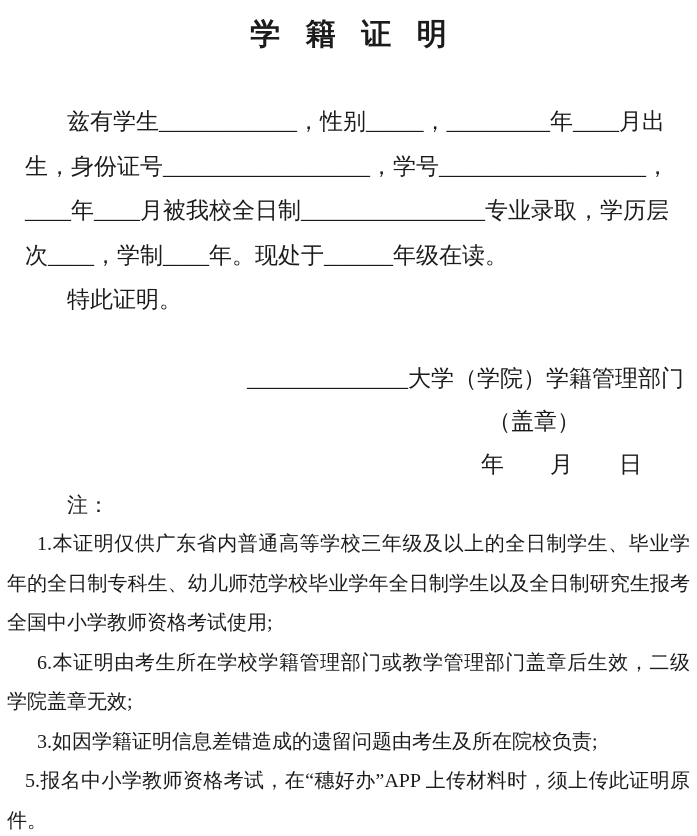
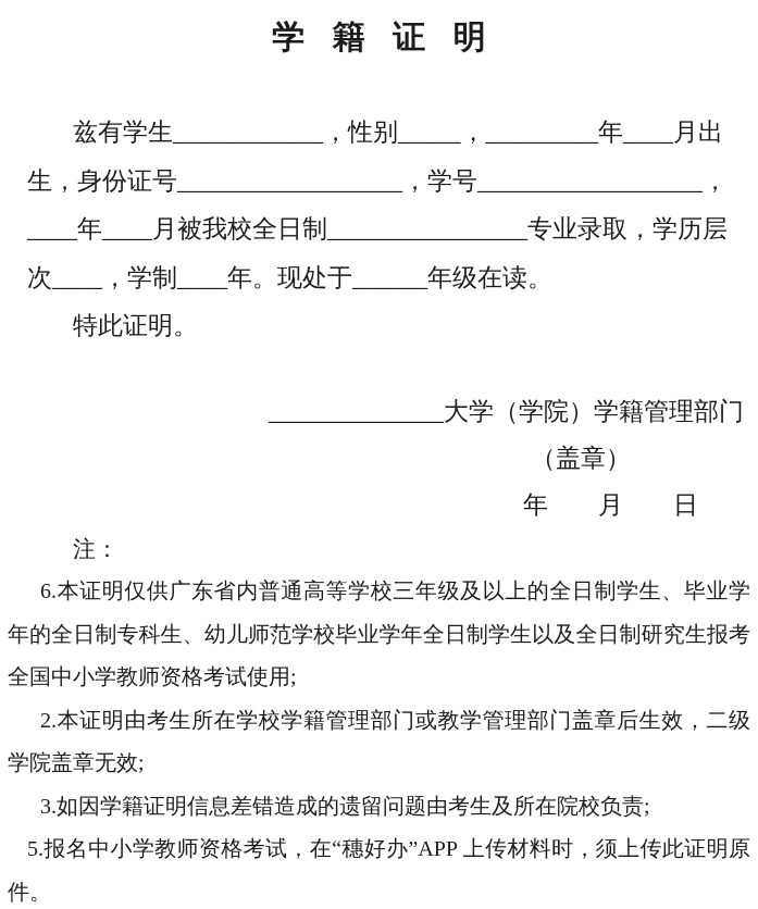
  学 籍 证 明
  兹有学生____________，性别_____，_________年____月出
  生，身份证号__________________，学号__________________，
  ____年____月被我校全日制________________专业录取，学历层
  次____，学制____年。现处于______年级在读。
  特此证明。
  ______________大学（学院）学籍管理部门
  （盖章）
  年 月 日
  注：
- 1.本证明仅供广东省内普通高等学校三年级及以上的全日制学生、毕业学年的全日制专科生、幼儿师范学校毕业学年全日制学生以及全日制研究生报考全国中小学教师资格考试使用;
+ 6.本证明仅供广东省内普通高等学校三年级及以上的全日制学生、毕业学年的全日制专科生、幼儿师范学校毕业学年全日制学生以及全日制研究生报考全国中小学教师资格考试使用;
- 6.本证明由考生所在学校学籍管理部门或教学管理部门盖章后生效，二级学院盖章无效;
+ 2.本证明由考生所在学校学籍管理部门或教学管理部门盖章后生效，二级学院盖章无效;
  3.如因学籍证明信息差错造成的遗留问题由考生及所在院校负责;
  5.报名中小学教师资格考试，在“穗好办”APP 上传材料时，须上传此证明原件。
